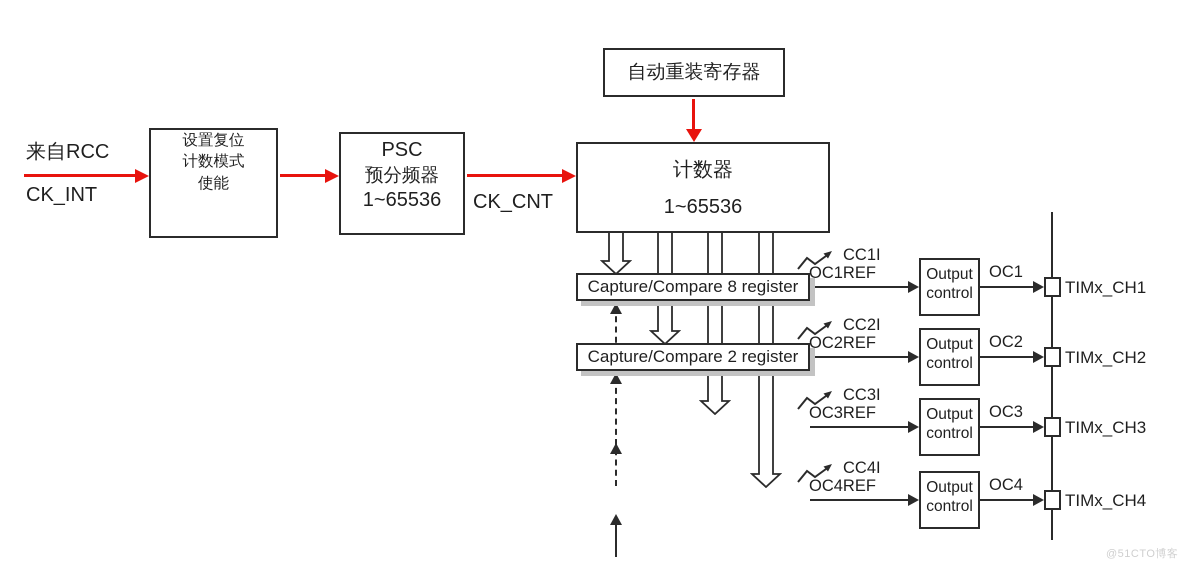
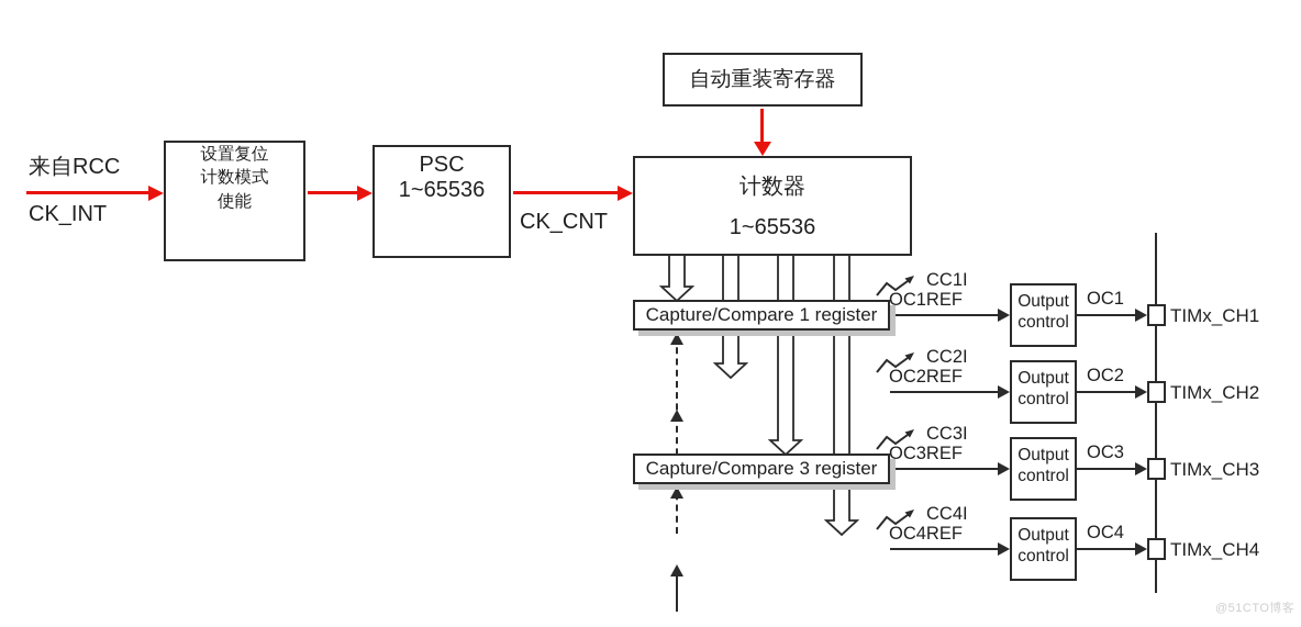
  来自RCC
  CK_INT
  设置复位
  计数模式
  使能
  PSC
- 预分频器
  1~65536
  CK_CNT
  自动重装寄存器
  计数器
  1~65536
- Capture/Compare 8 register
+ Capture/Compare 1 register
  CC1I
  OC1REF
  Output
  control
  OC1
  TIMx_CH1
- Capture/Compare 2 register
  CC2I
  OC2REF
  Output
  control
  OC2
  TIMx_CH2
+ Capture/Compare 3 register
  CC3I
  OC3REF
  Output
  control
  OC3
  TIMx_CH3
  CC4I
  OC4REF
  Output
  control
  OC4
  TIMx_CH4
  @51CTO博客
